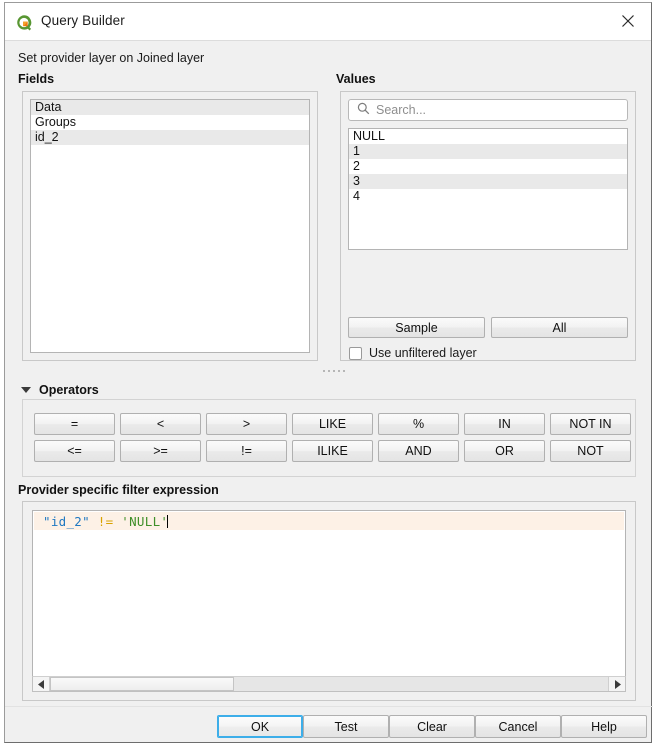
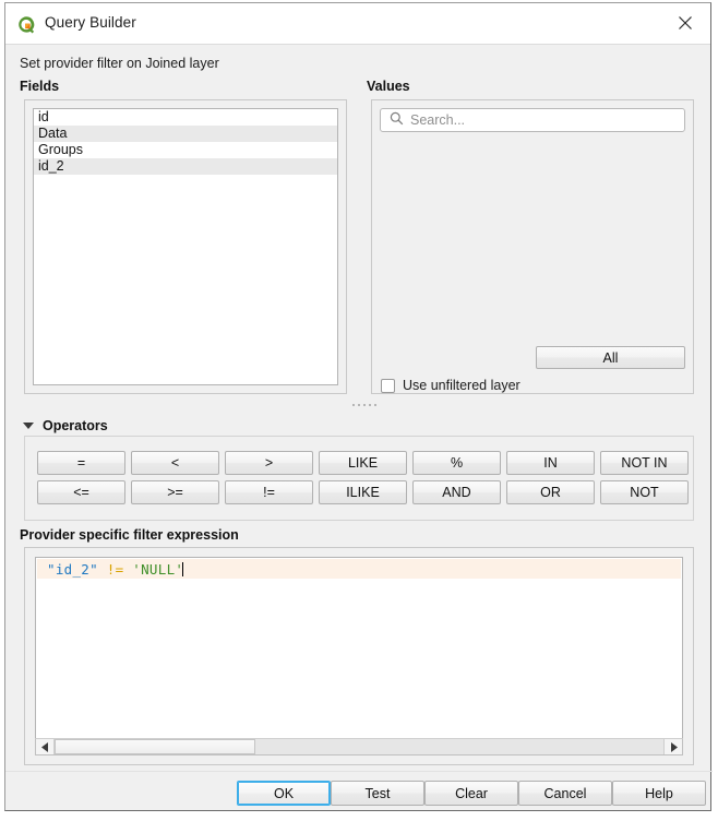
  Query Builder
- Set provider layer on Joined layer
+ Set provider filter on Joined layer
  Fields
+ id
  Data
  Groups
  id_2
  Values
  Search...
- NULL
- 1
- 2
- 3
- 4
- Sample
  All
  Use unfiltered layer
  Operators
  =
  <
  >
  LIKE
  %
  IN
  NOT IN
  <=
  >=
  !=
  ILIKE
  AND
  OR
  NOT
  Provider specific filter expression
  "id_2" != 'NULL'
  OK
  Test
  Clear
  Cancel
  Help
